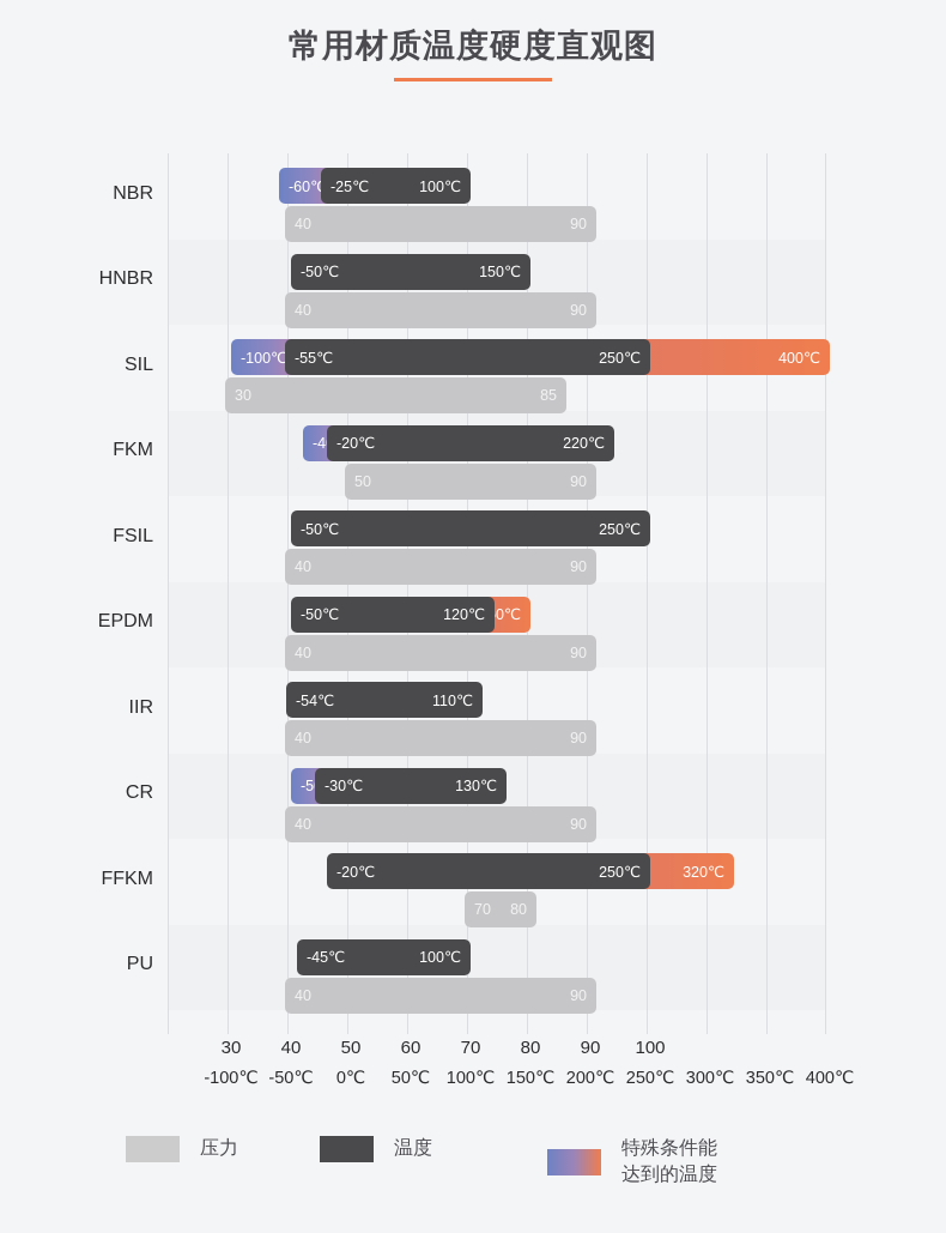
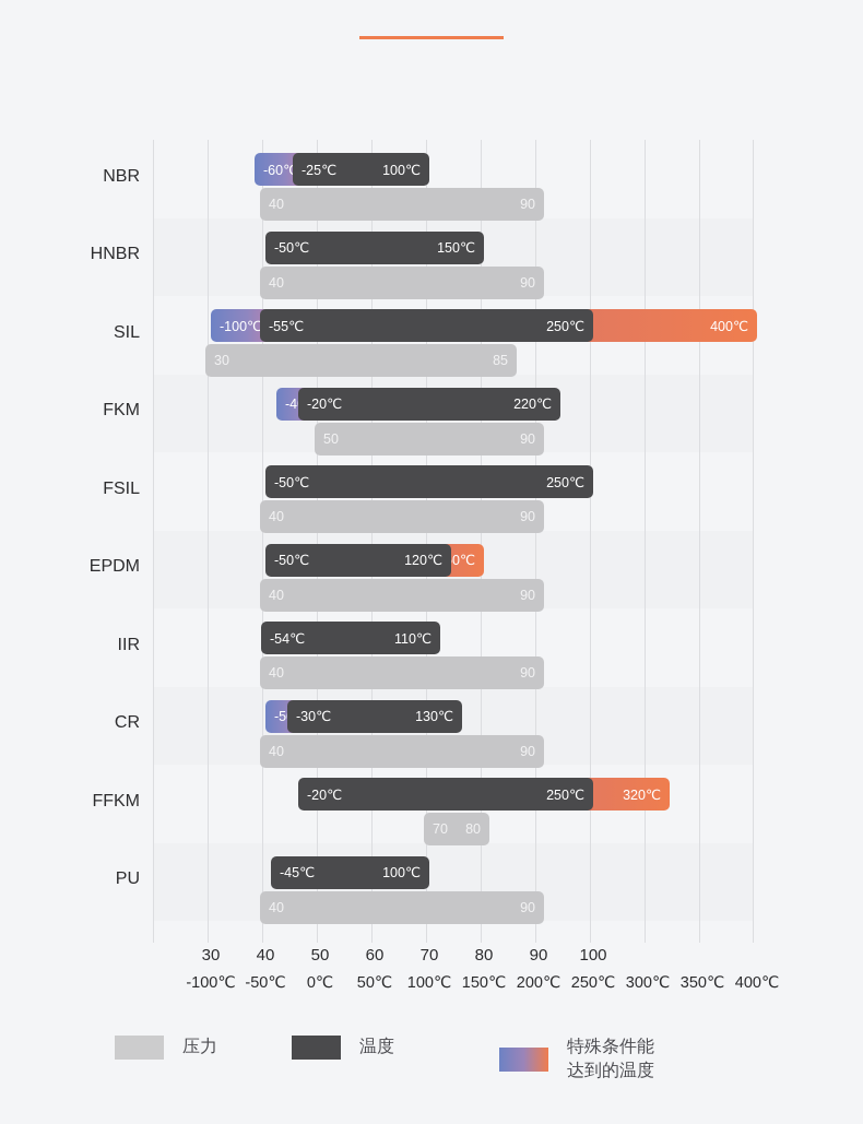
- 常用材质温度硬度直观图
  NBR
  -60℃
  -25℃
  100℃
  40
  90
  HNBR
  -50℃
  150℃
  40
  90
  SIL
  -100℃
  400℃
  -55℃
  250℃
  30
  85
  FKM
  -20℃
  220℃
  50
  90
  FSIL
  -50℃
  250℃
  40
  90
  EPDM
  -50℃
  120℃
  40
  90
  IIR
  -54℃
  110℃
  40
  90
  CR
  -30℃
  130℃
  40
  90
  FFKM
  320℃
  -20℃
  250℃
  70
  80
  PU
  -45℃
  100℃
  40
  90
  30
  40
  50
  60
  70
  80
  90
  100
  -100℃
  -50℃
  0℃
  50℃
  100℃
  150℃
  200℃
  250℃
  300℃
  350℃
  400℃
  压力
  温度
  特殊条件能
  达到的温度
